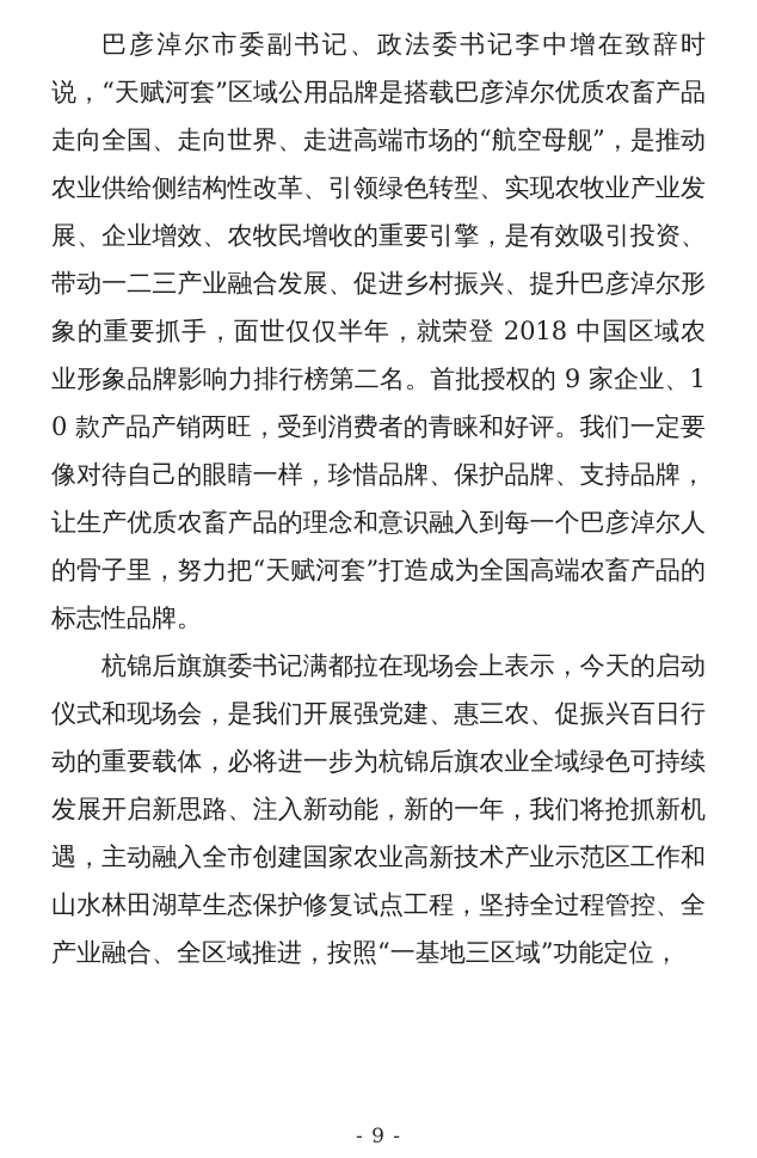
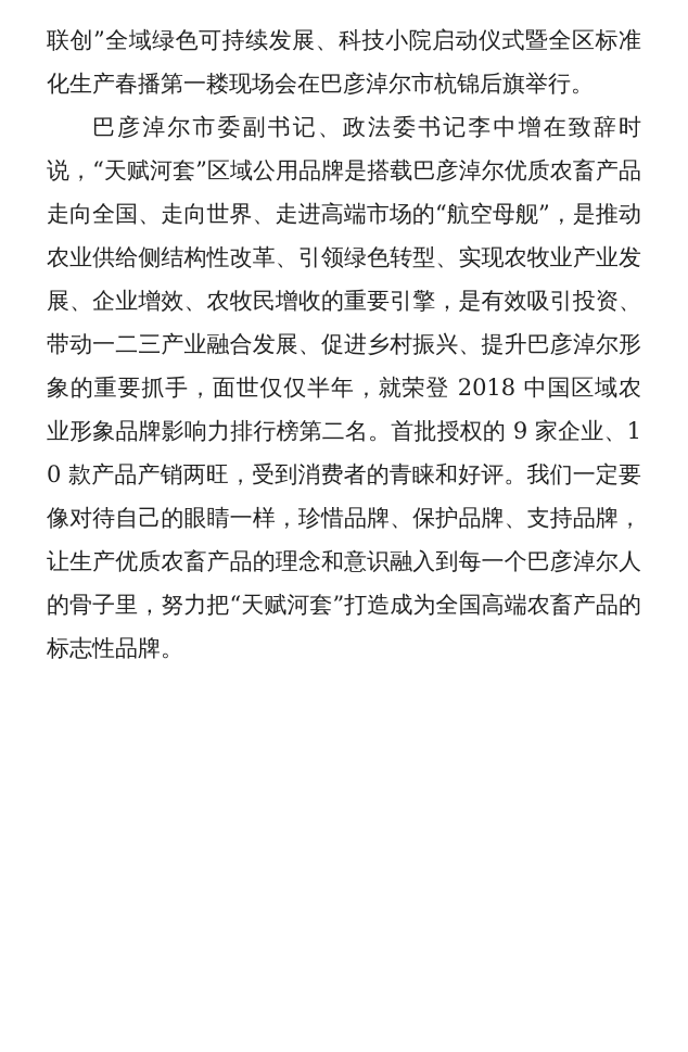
+ 联创”全域绿色可持续发展、科技小院启动仪式暨全区标准化生产春播第一耧现场会在巴彦淖尔市杭锦后旗举行。
  巴彦淖尔市委副书记、政法委书记李中增在致辞时说，“天赋河套”区域公用品牌是搭载巴彦淖尔优质农畜产品走向全国、走向世界、走进高端市场的“航空母舰”，是推动农业供给侧结构性改革、引领绿色转型、实现农牧业产业发展、企业增效、农牧民增收的重要引擎，是有效吸引投资、带动一二三产业融合发展、促进乡村振兴、提升巴彦淖尔形象的重要抓手，面世仅仅半年，就荣登 2018 中国区域农业形象品牌影响力排行榜第二名。首批授权的 9 家企业、10 款产品产销两旺，受到消费者的青睐和好评。我们一定要像对待自己的眼睛一样，珍惜品牌、保护品牌、支持品牌，让生产优质农畜产品的理念和意识融入到每一个巴彦淖尔人的骨子里，努力把“天赋河套”打造成为全国高端农畜产品的标志性品牌。
- 杭锦后旗旗委书记满都拉在现场会上表示，今天的启动仪式和现场会，是我们开展强党建、惠三农、促振兴百日行动的重要载体，必将进一步为杭锦后旗农业全域绿色可持续发展开启新思路、注入新动能，新的一年，我们将抢抓新机遇，主动融入全市创建国家农业高新技术产业示范区工作和山水林田湖草生态保护修复试点工程，坚持全过程管控、全产业融合、全区域推进，按照“一基地三区域”功能定位，
- - 9 -
